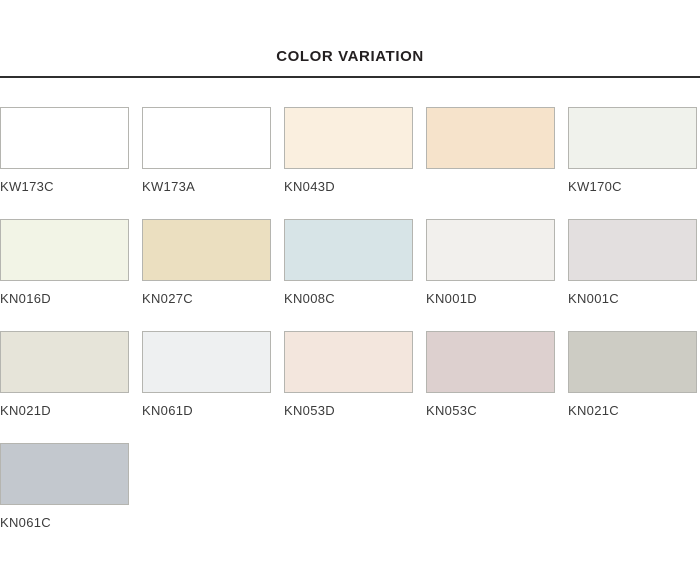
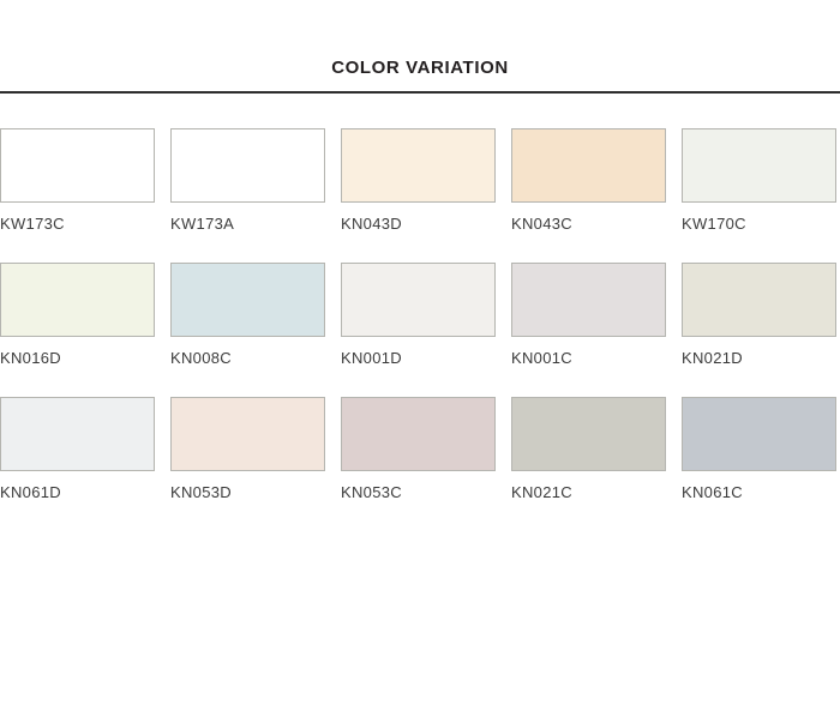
  COLOR VARIATION
  KW173C
  KW173A
  KN043D
+ KN043C
  KW170C
  KN016D
- KN027C
  KN008C
  KN001D
  KN001C
  KN021D
  KN061D
  KN053D
  KN053C
  KN021C
  KN061C
